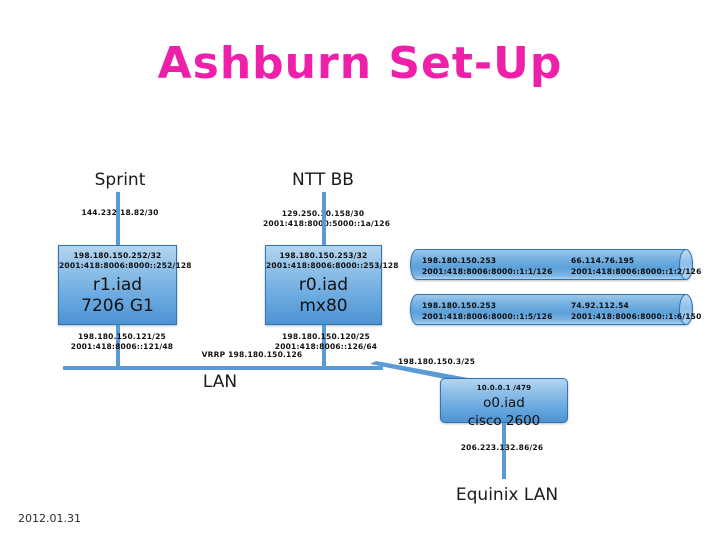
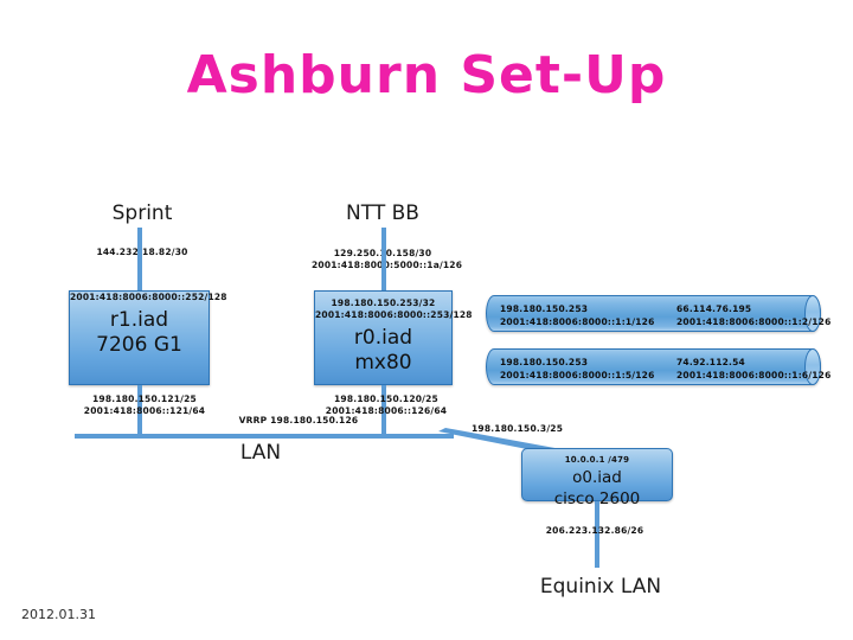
  Ashburn Set-Up
  Sprint
  144.23218.82/30
  NTT BB
  129.250.0.158/30
  2001:418:8000:5000::1a/126
- 198.180.150.252/32
  2001:418:8006:8000::252/128
  r1.iad
  7206 G1
  198.180.150.121/25
- 2001:418:8006::121/48
+ 2001:418:8006::121/64
  198.180.150.253/32
  2001:418:8006:8000::253/128
  r0.iad
  mx80
  198.180.150.120/25
  2001:418:8006::126/64
  198.180.150.253
  2001:418:8006:8000::1:1/126
  66.114.76.195
  2001:418:8006:8000::1:2/126
  198.180.150.253
  2001:418:8006:8000::1:5/126
  74.92.112.54
- 2001:418:8006:8000::1:6/150
+ 2001:418:8006:8000::1:6/126
  VRRP 198.180.150.126
  LAN
  198.180.150.3/25
  10.0.0.1 /479
  o0.iad
  cisco 2600
  206.223.132.86/26
  Equinix LAN
  2012.01.31
